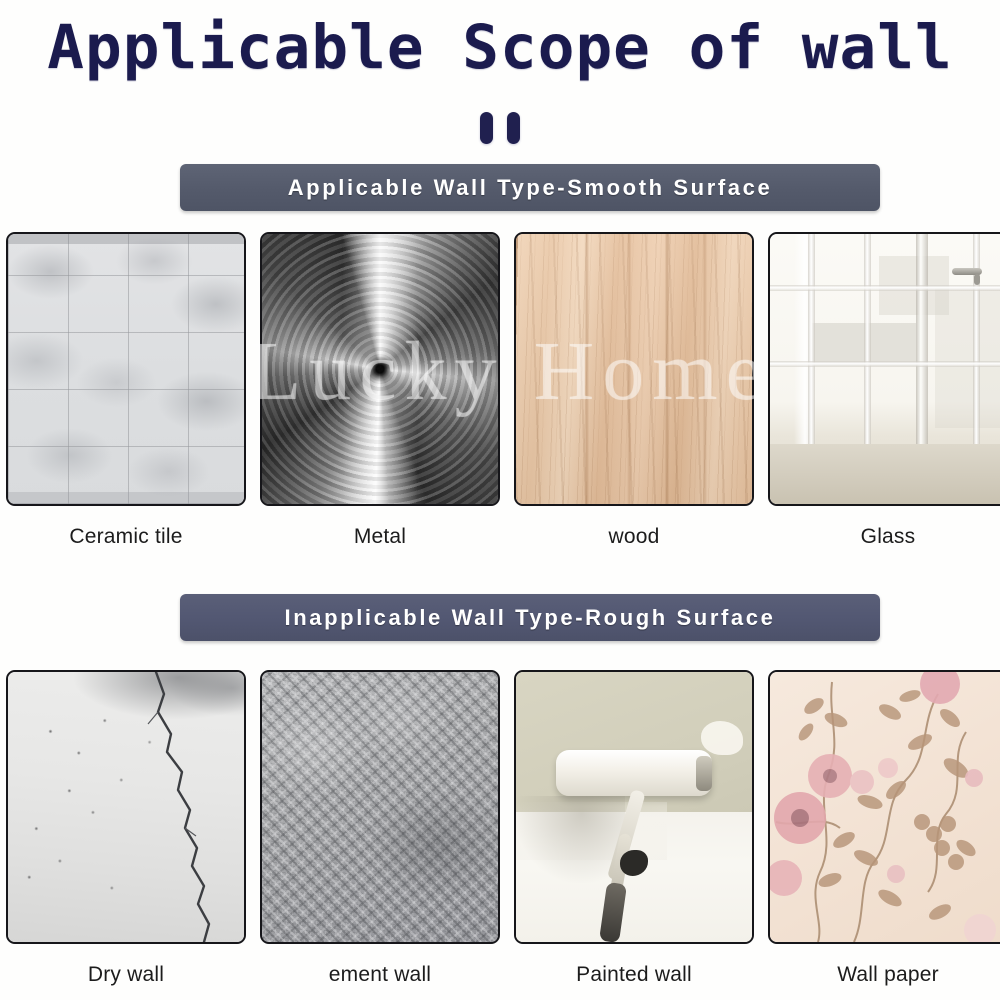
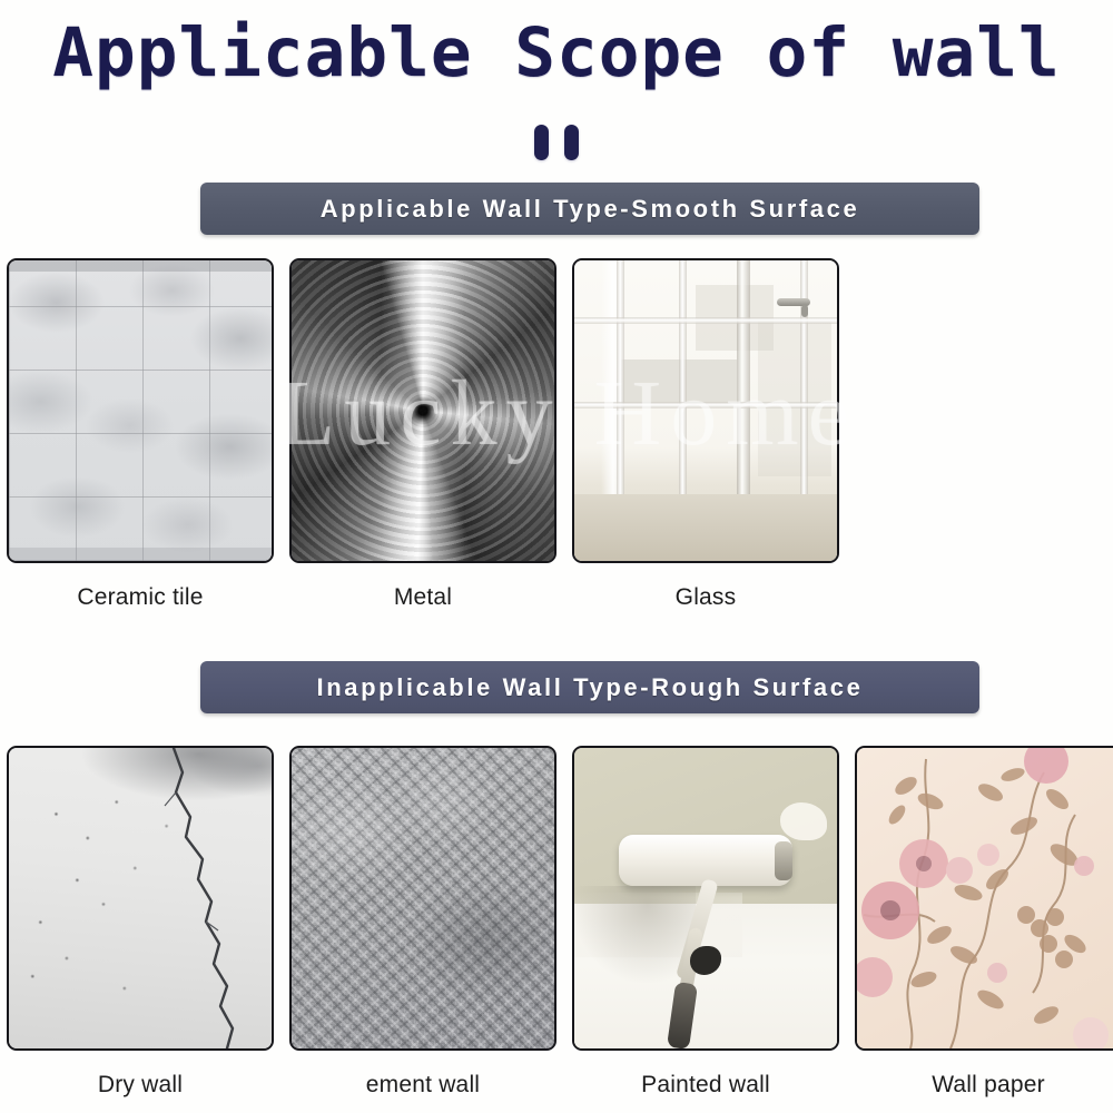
  Applicable Scope of wall
  Applicable Wall Type-Smooth Surface
  Ceramic tile
  Metal
- wood
  Glass
  Lucky Home
  Inapplicable Wall Type-Rough Surface
  Dry wall
  ement wall
  Painted wall
  Wall paper
